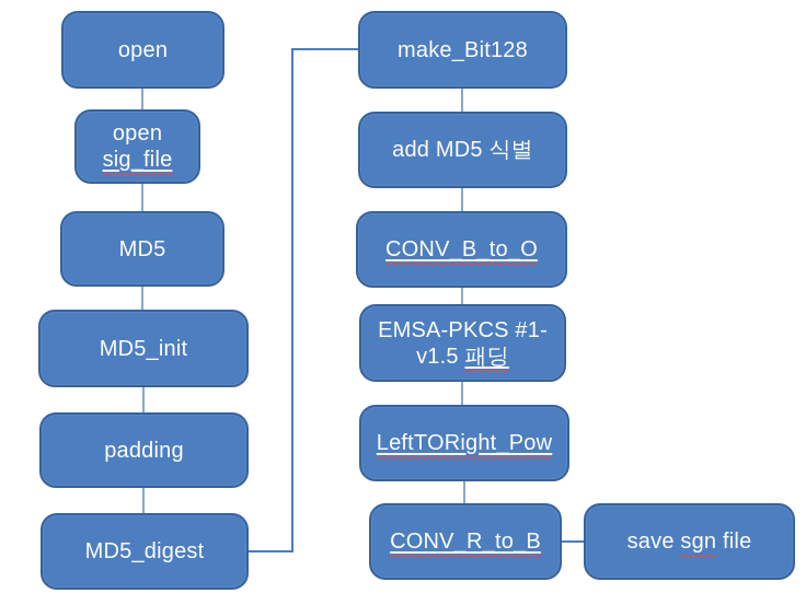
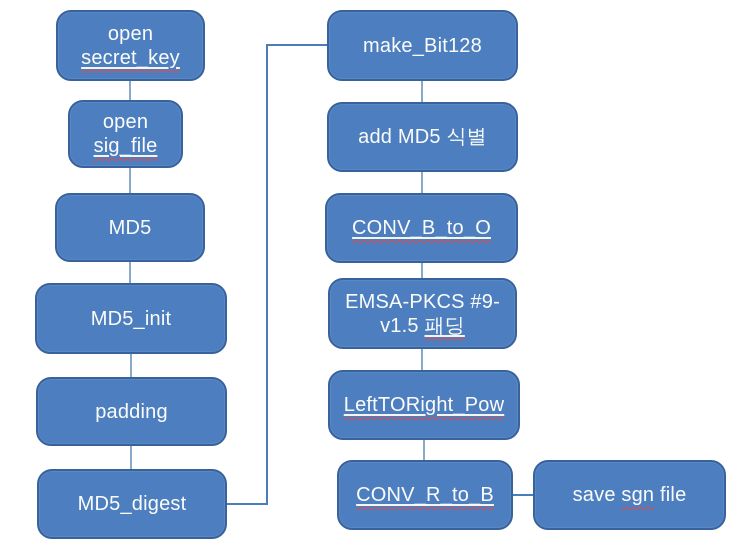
  open
+ secret_key
  open
  sig_file
  MD5
  MD5_init
  padding
  MD5_digest
  make_Bit128
  add MD5 식별
  CONV_B_to_O
- EMSA-PKCS #1-
+ EMSA-PKCS #9-
  v1.5 패딩
  LeftTORight_Pow
  CONV_R_to_B
  save sgn file
